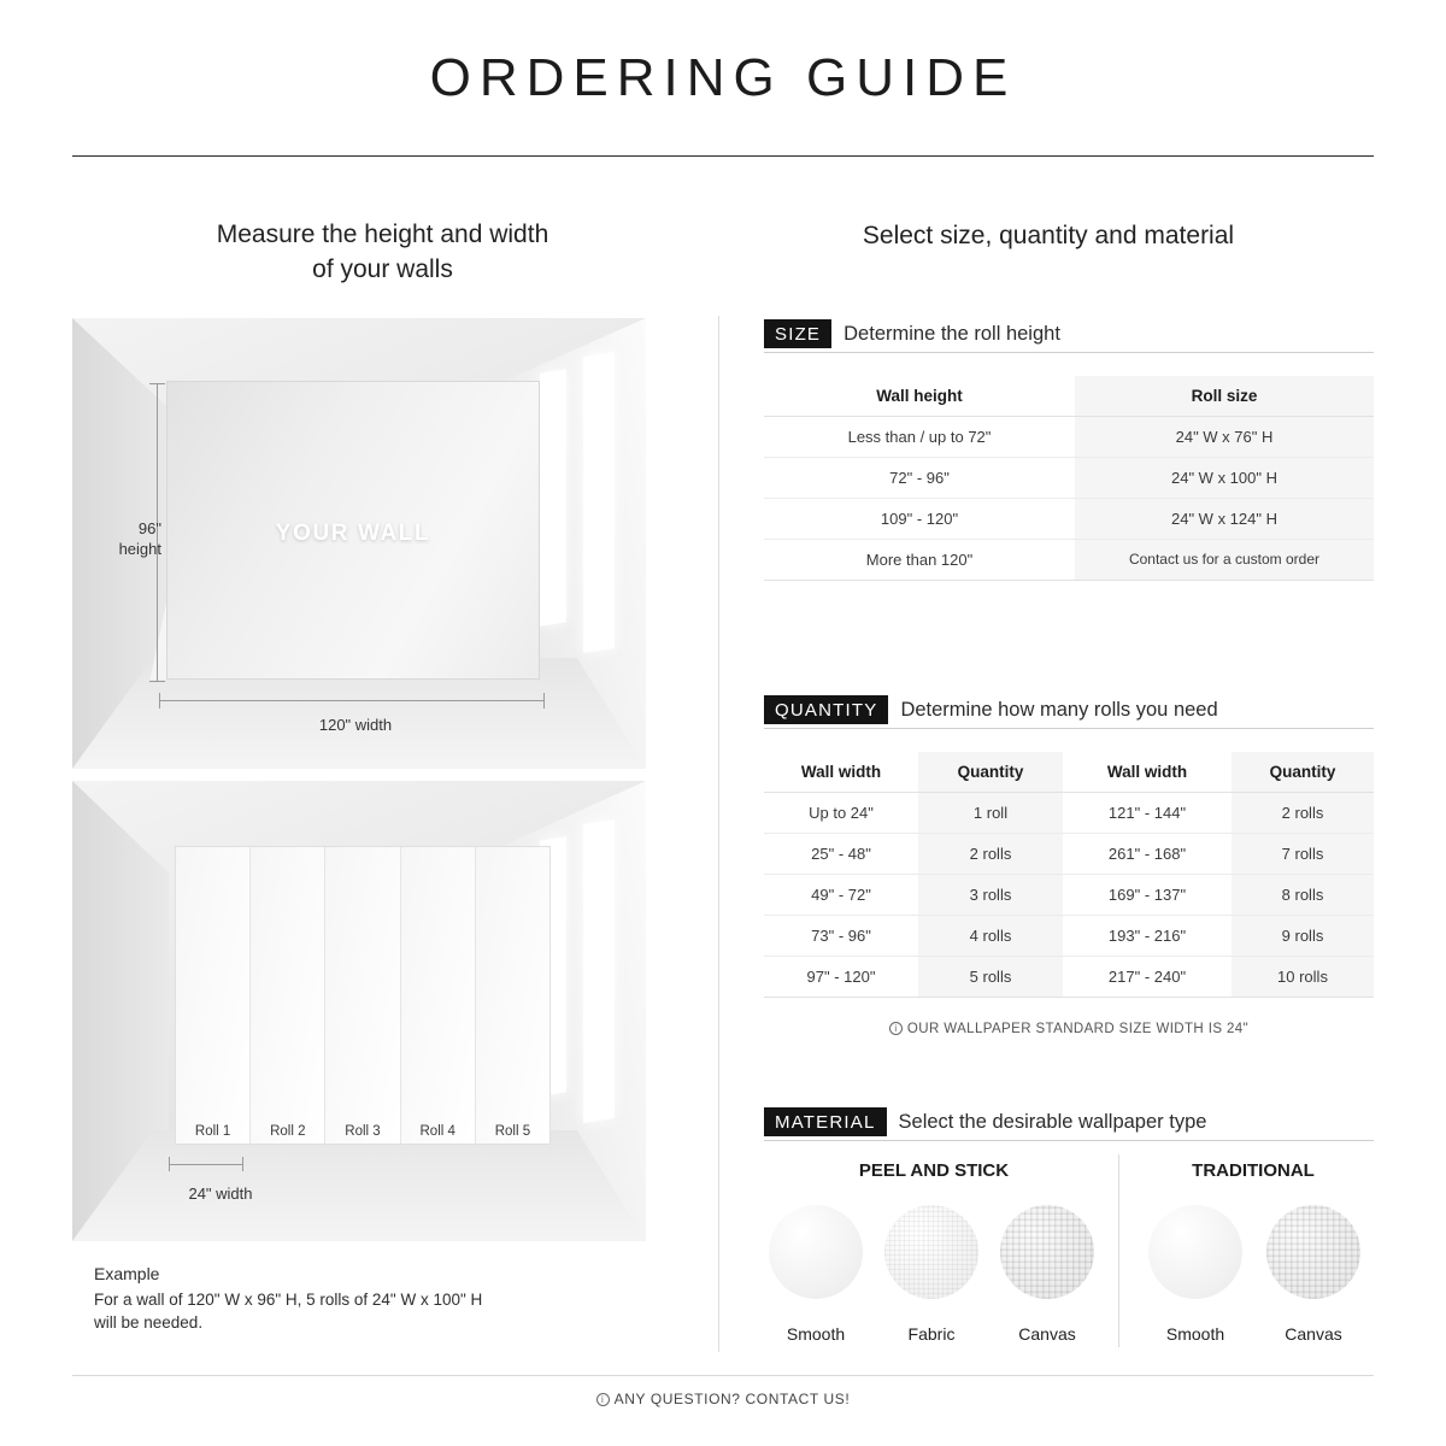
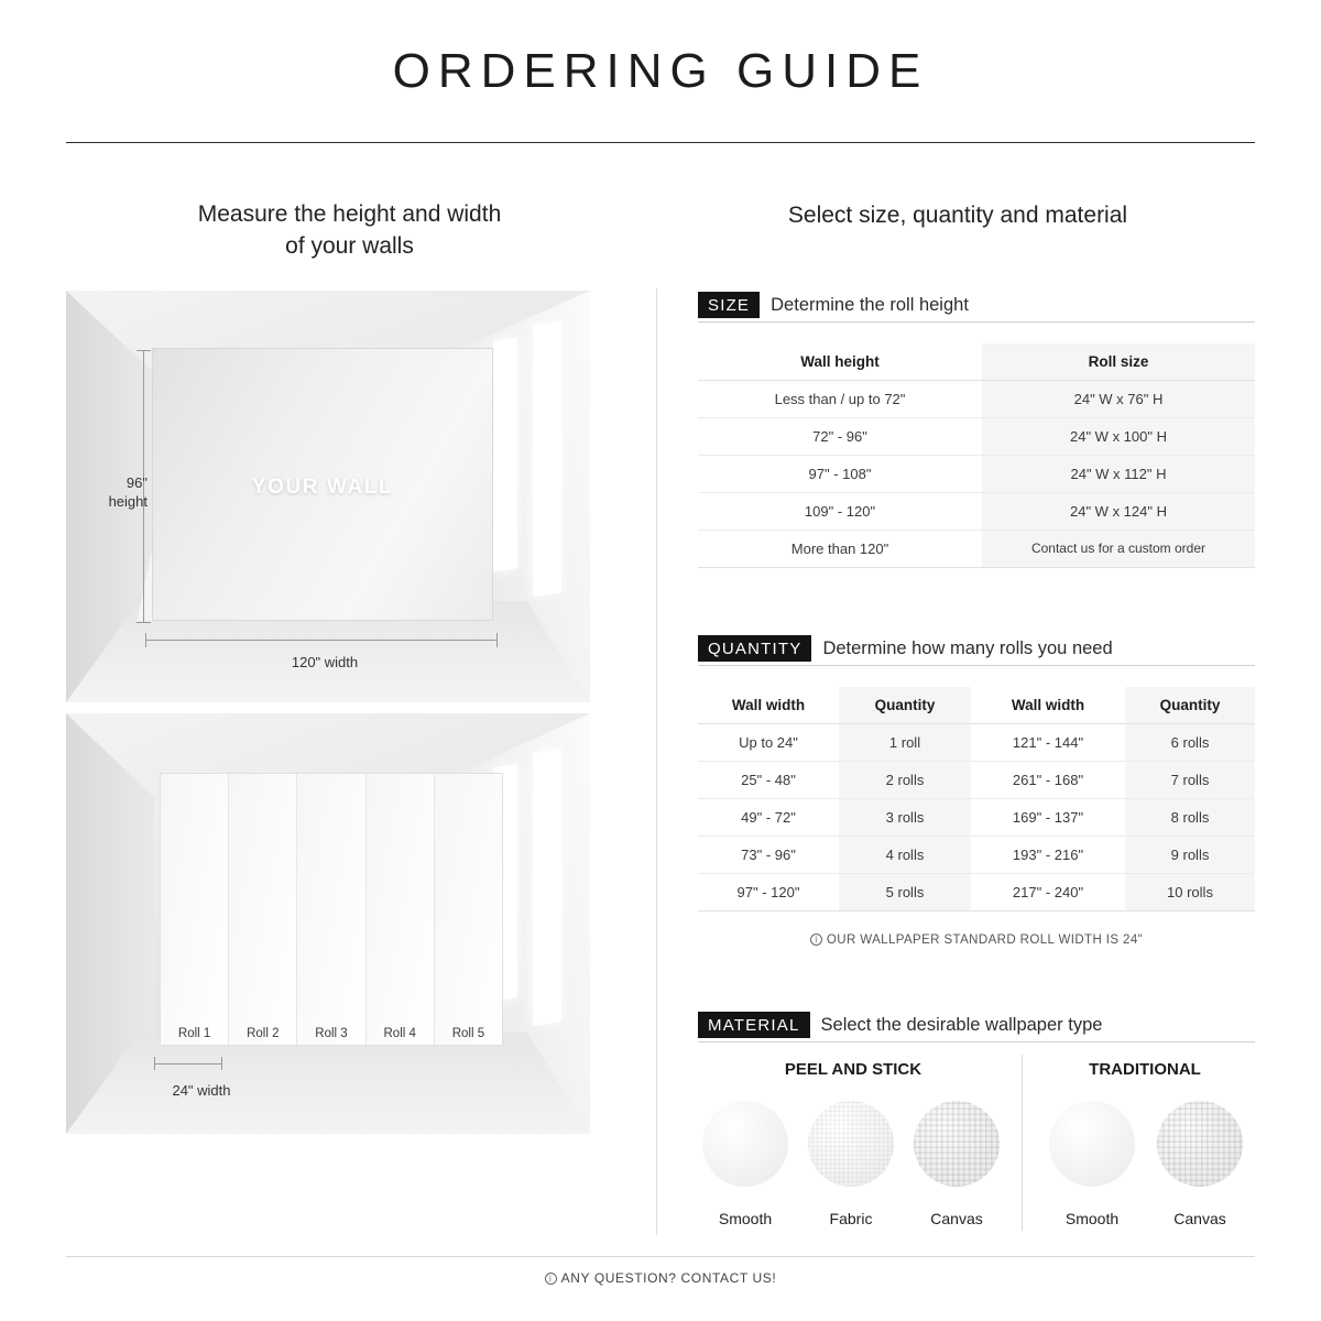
  ORDERING GUIDE
  Measure the height and width
  of your walls
  Select size, quantity and material
  YOUR WALL
  96"
  height
  120" width
  Roll 1
  Roll 2
  Roll 3
  Roll 4
  Roll 5
  24" width
- Example
- For a wall of 120" W x 96" H, 5 rolls of 24" W x 100" H
- will be needed.
  SIZE
  Determine the roll height
  Wall height	Roll size
  Less than / up to 72"	24" W x 76" H
  72" - 96"	24" W x 100" H
+ 97" - 108"	24" W x 112" H
  109" - 120"	24" W x 124" H
  More than 120"	Contact us for a custom order
  QUANTITY
  Determine how many rolls you need
  Wall width	Quantity	Wall width	Quantity
- Up to 24"	1 roll	121" - 144"	2 rolls
+ Up to 24"	1 roll	121" - 144"	6 rolls
  25" - 48"	2 rolls	261" - 168"	7 rolls
  49" - 72"	3 rolls	169" - 137"	8 rolls
  73" - 96"	4 rolls	193" - 216"	9 rolls
  97" - 120"	5 rolls	217" - 240"	10 rolls
- i OUR WALLPAPER STANDARD SIZE WIDTH IS 24"
+ i OUR WALLPAPER STANDARD ROLL WIDTH IS 24"
  MATERIAL
  Select the desirable wallpaper type
  PEEL AND STICK
  TRADITIONAL
  Smooth
  Fabric
  Canvas
  Smooth
  Canvas
  i ANY QUESTION? CONTACT US!
